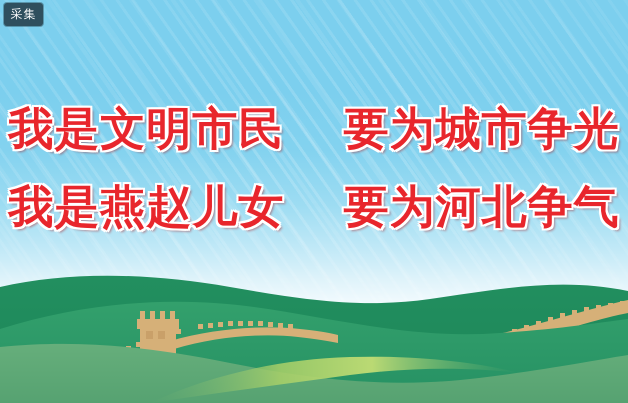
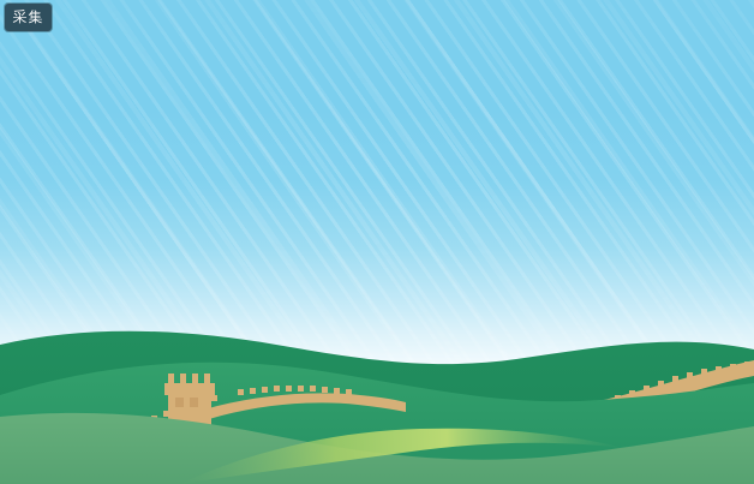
- 我是文明市民 要为城市争光
- 我是燕赵儿女 要为河北争气
  采集
